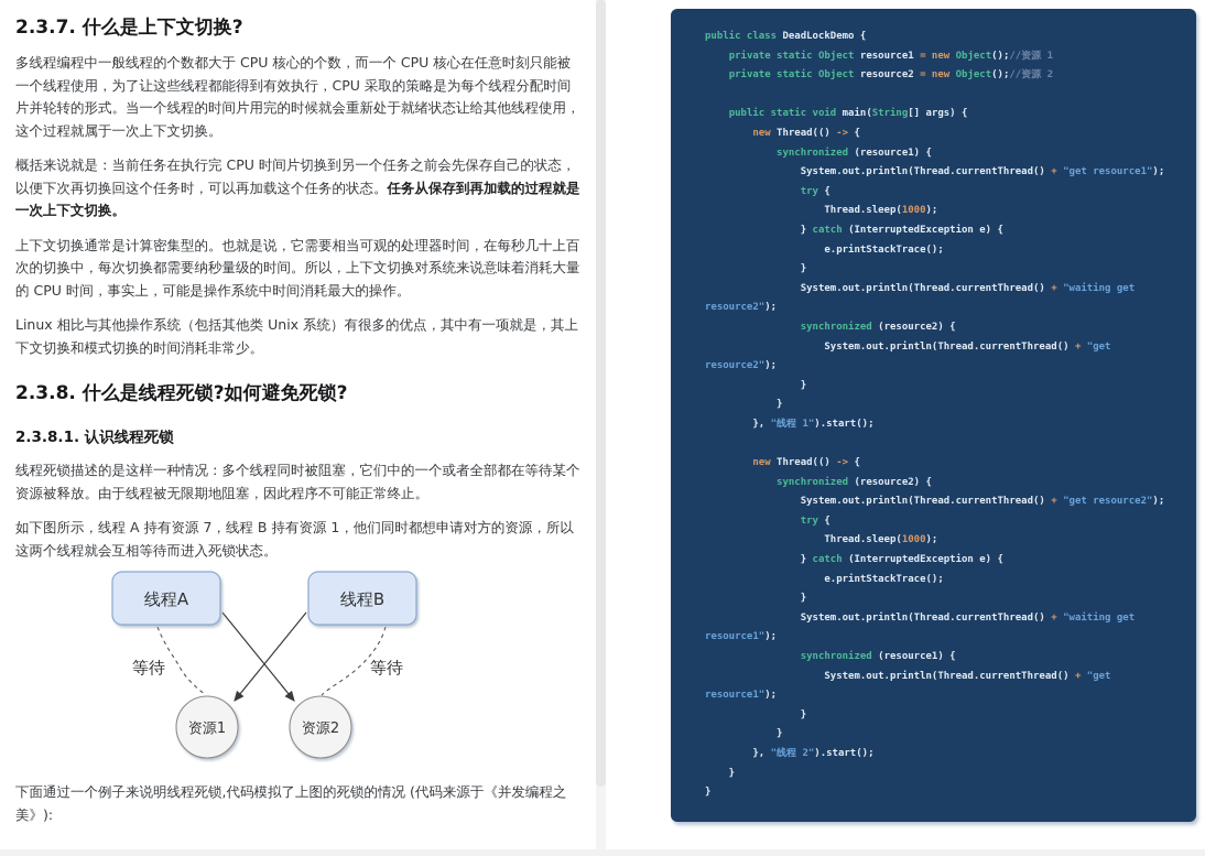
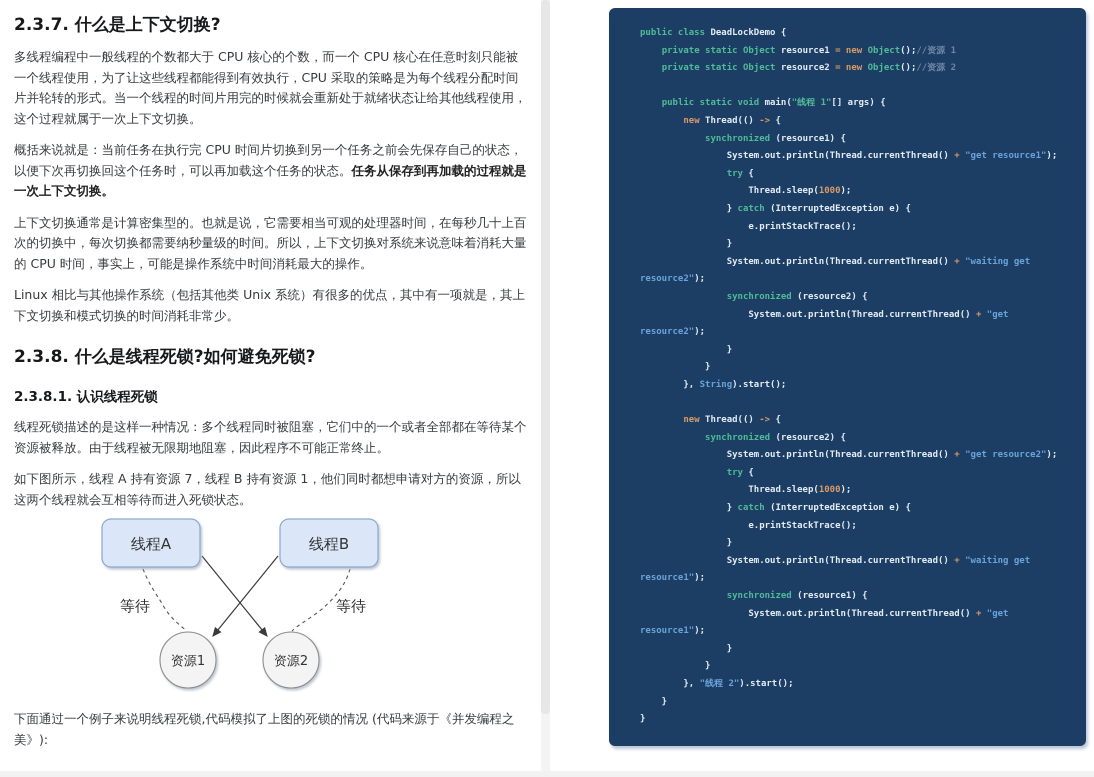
  2.3.7. 什么是上下文切换?
  多线程编程中一般线程的个数都大于 CPU 核心的个数，而一个 CPU 核心在任意时刻只能被一个线程使用，为了让这些线程都能得到有效执行，CPU 采取的策略是为每个线程分配时间片并轮转的形式。当一个线程的时间片用完的时候就会重新处于就绪状态让给其他线程使用，这个过程就属于一次上下文切换。
  概括来说就是：当前任务在执行完 CPU 时间片切换到另一个任务之前会先保存自己的状态，以便下次再切换回这个任务时，可以再加载这个任务的状态。任务从保存到再加载的过程就是一次上下文切换。
  上下文切换通常是计算密集型的。也就是说，它需要相当可观的处理器时间，在每秒几十上百次的切换中，每次切换都需要纳秒量级的时间。所以，上下文切换对系统来说意味着消耗大量的 CPU 时间，事实上，可能是操作系统中时间消耗最大的操作。
  Linux 相比与其他操作系统（包括其他类 Unix 系统）有很多的优点，其中有一项就是，其上下文切换和模式切换的时间消耗非常少。
  2.3.8. 什么是线程死锁?如何避免死锁?
  2.3.8.1. 认识线程死锁
  线程死锁描述的是这样一种情况：多个线程同时被阻塞，它们中的一个或者全部都在等待某个资源被释放。由于线程被无限期地阻塞，因此程序不可能正常终止。
  如下图所示，线程 A 持有资源 7，线程 B 持有资源 1，他们同时都想申请对方的资源，所以这两个线程就会互相等待而进入死锁状态。
  线程A
  线程B
  资源1
  资源2
  等待
  等待
  下面通过一个例子来说明线程死锁,代码模拟了上图的死锁的情况 (代码来源于《并发编程之美》):
  public class DeadLockDemo {
  private static Object resource1 = new Object();//资源 1
  private static Object resource2 = new Object();//资源 2
- public static void main(String[] args) {
+ public static void main("线程 1"[] args) {
  new Thread(() -> {
  synchronized (resource1) {
  System.out.println(Thread.currentThread() + "get resource1");
  try {
  Thread.sleep(1000);
  } catch (InterruptedException e) {
  e.printStackTrace();
  }
  System.out.println(Thread.currentThread() + "waiting get
  resource2");
  synchronized (resource2) {
  System.out.println(Thread.currentThread() + "get
  resource2");
  }
  }
- }, "线程 1").start();
+ }, String).start();
  new Thread(() -> {
  synchronized (resource2) {
  System.out.println(Thread.currentThread() + "get resource2");
  try {
  Thread.sleep(1000);
  } catch (InterruptedException e) {
  e.printStackTrace();
  }
  System.out.println(Thread.currentThread() + "waiting get
  resource1");
  synchronized (resource1) {
  System.out.println(Thread.currentThread() + "get
  resource1");
  }
  }
  }, "线程 2").start();
  }
  }
